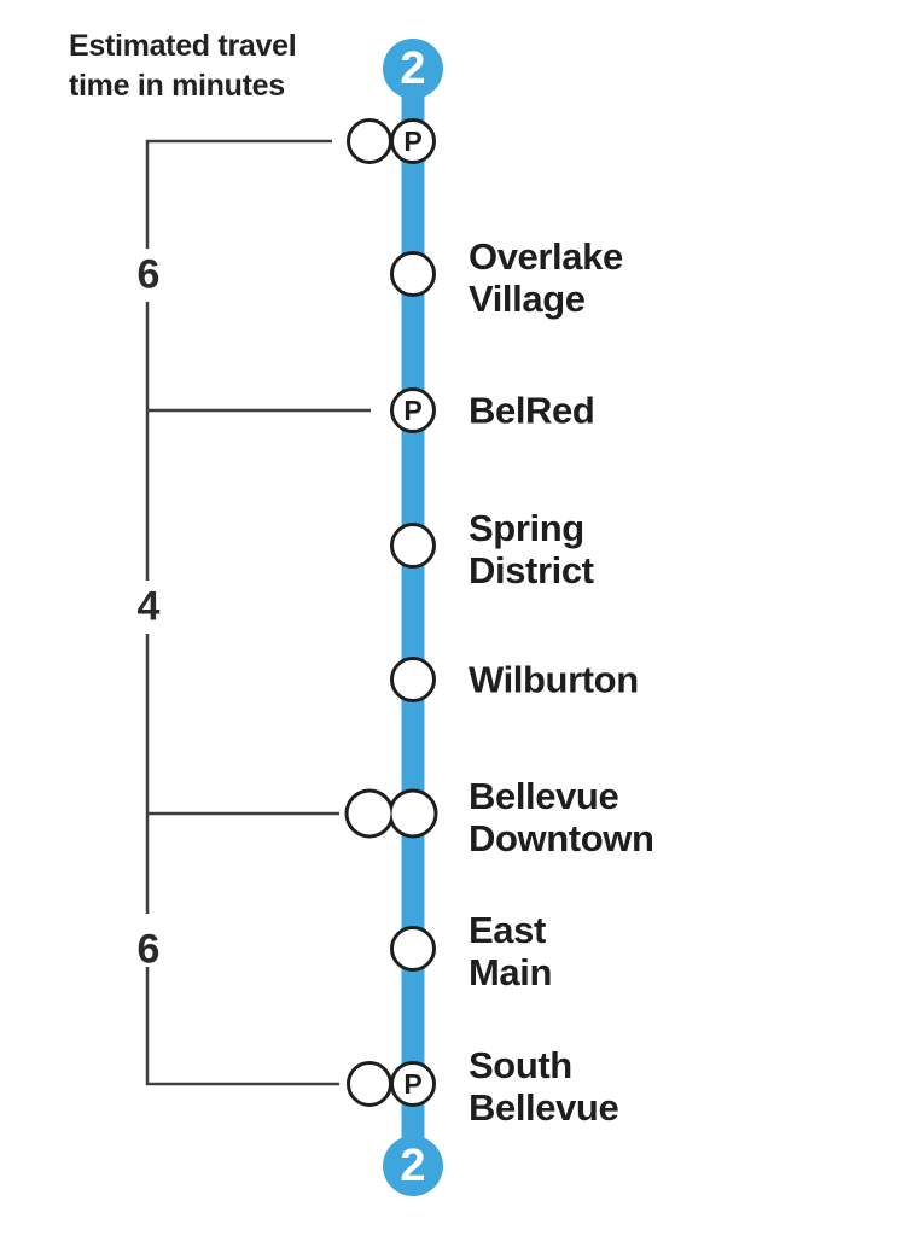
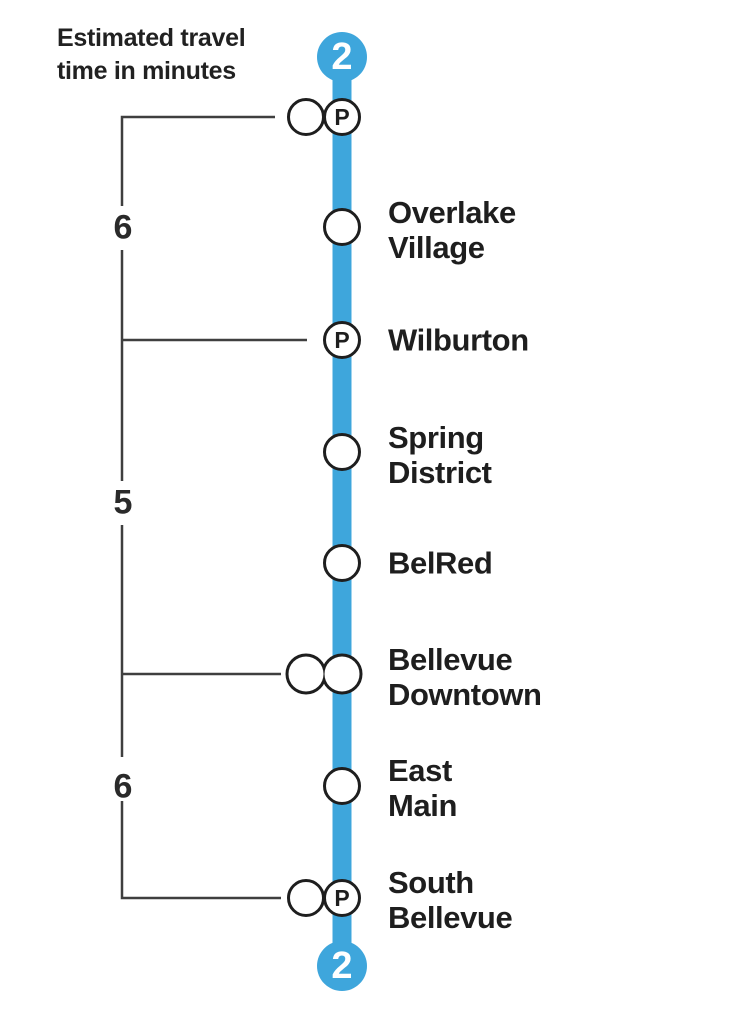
  P
  P
  P
  Estimated travel
  time in minutes
  2
  2
  6
- 4
+ 5
  6
  Overlake
  Village
- BelRed
+ Wilburton
  Spring
  District
- Wilburton
+ BelRed
  Bellevue
  Downtown
  East
  Main
  South
  Bellevue
